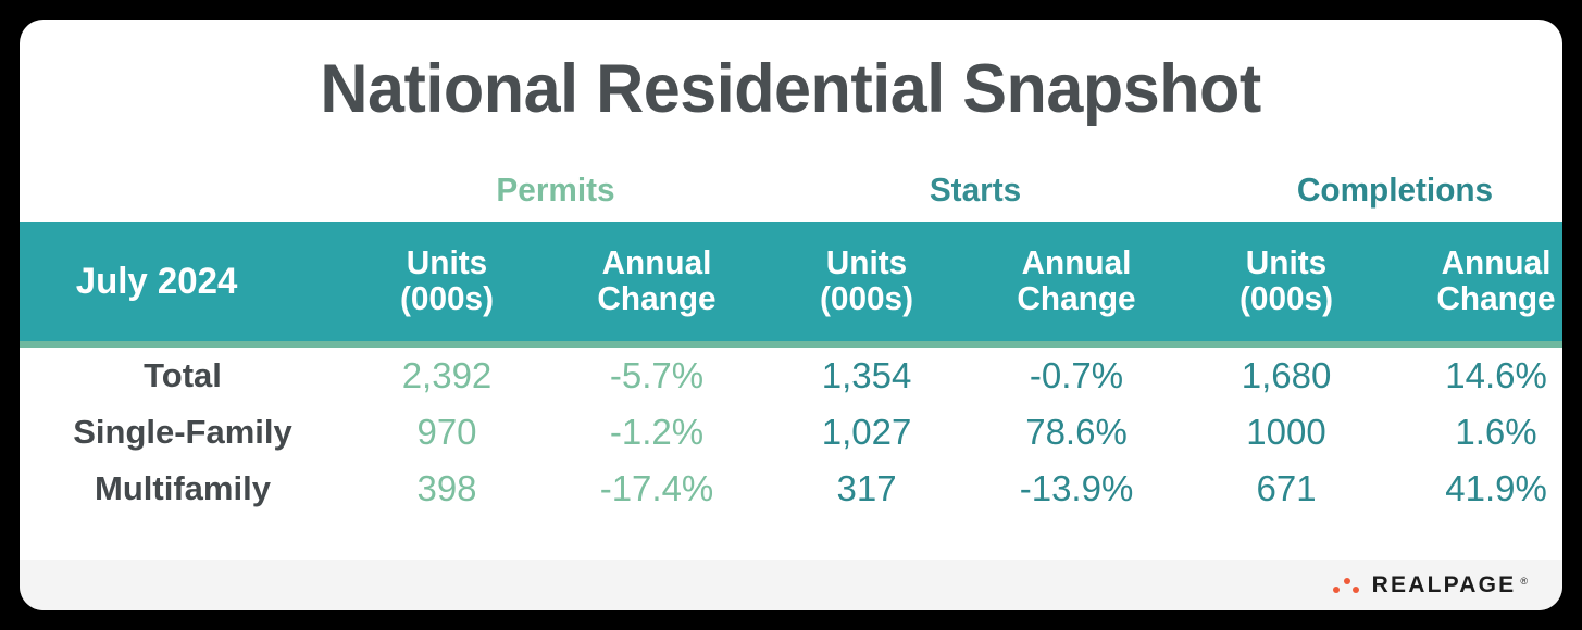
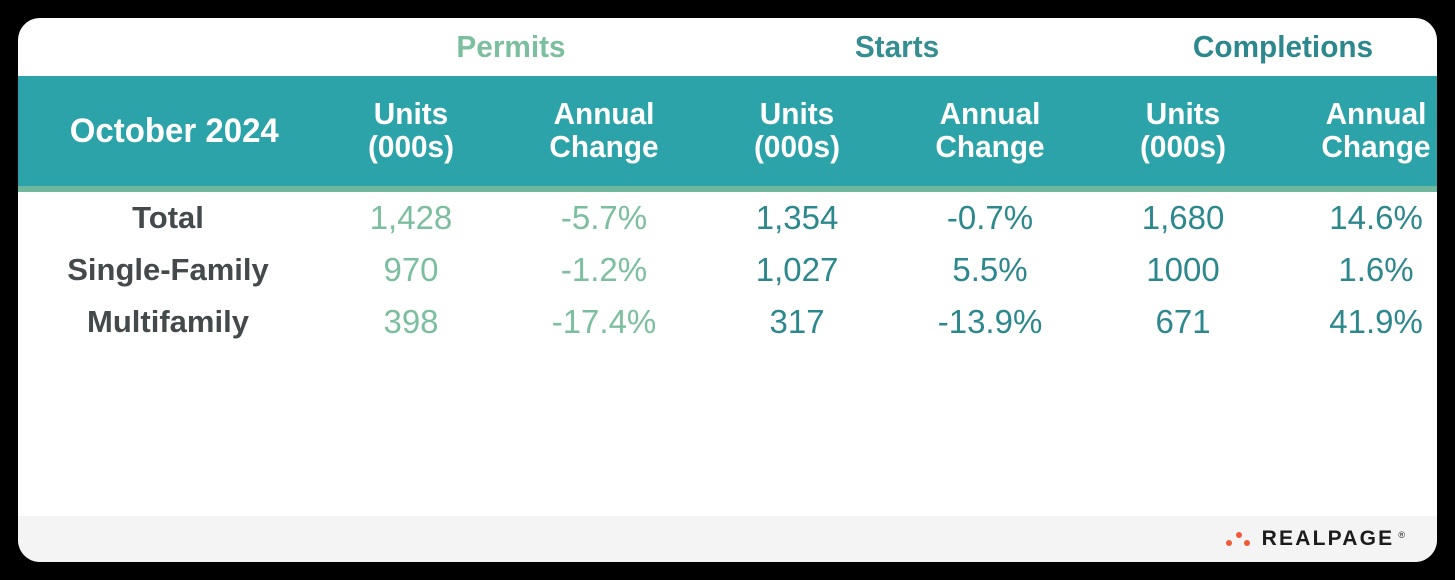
- National Residential Snapshot
  	Permits	Starts	Completions
- July 2024	Units (000s)	Annual Change	Units (000s)	Annual Change	Units (000s)	Annual Change
+ October 2024	Units (000s)	Annual Change	Units (000s)	Annual Change	Units (000s)	Annual Change
- Total	2,392	-5.7%	1,354	-0.7%	1,680	14.6%
+ Total	1,428	-5.7%	1,354	-0.7%	1,680	14.6%
- Single-Family	970	-1.2%	1,027	78.6%	1000	1.6%
+ Single-Family	970	-1.2%	1,027	5.5%	1000	1.6%
  Multifamily	398	-17.4%	317	-13.9%	671	41.9%
  REALPAGE
  ®
